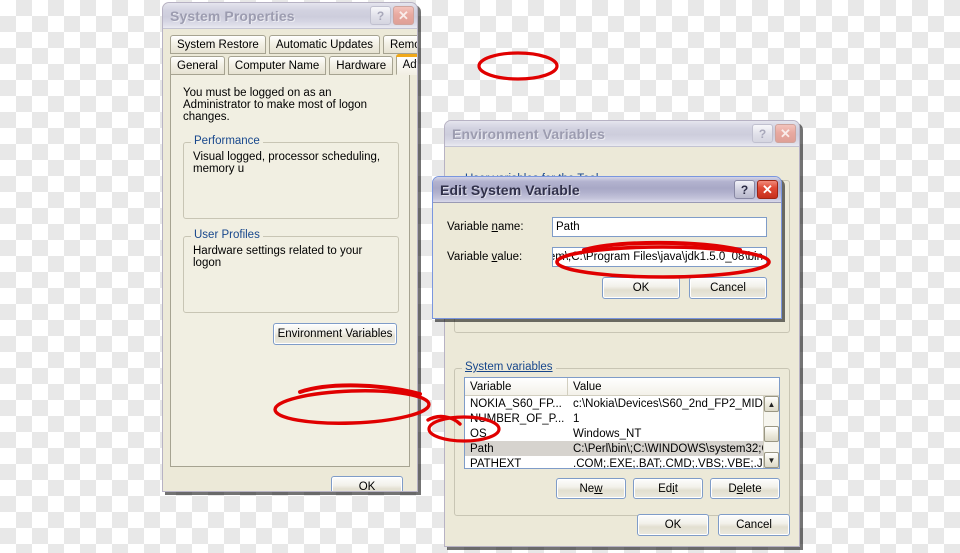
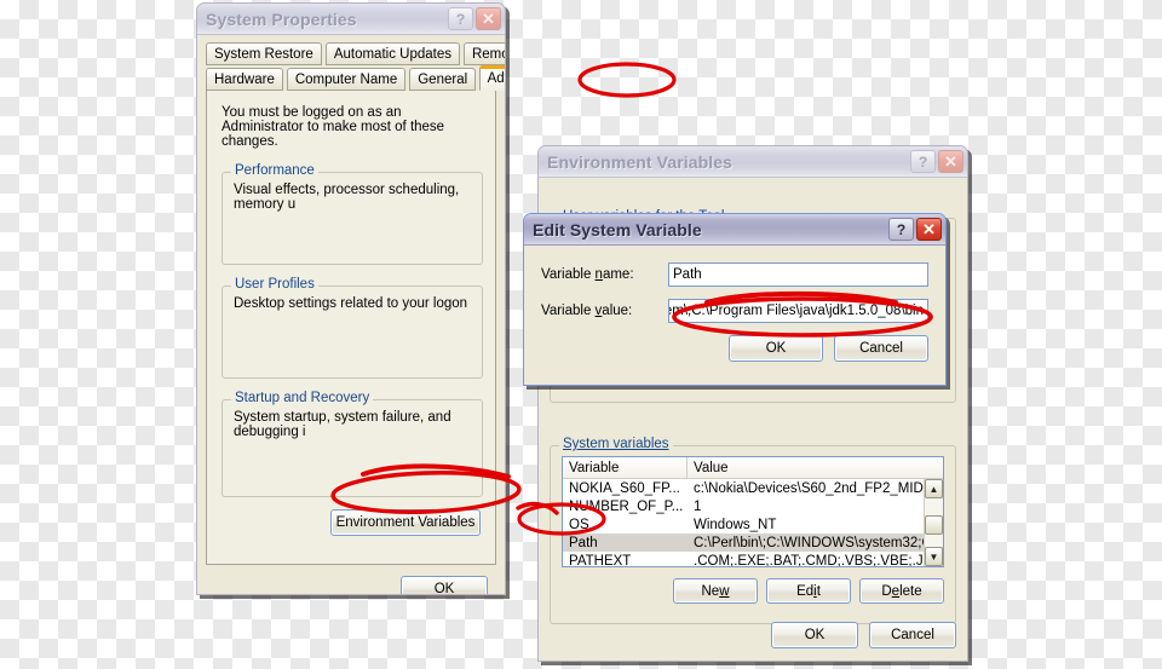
  System Properties
  ?
  ✕
  System Restore
  Automatic Updates
- General
+ Hardware
  Computer Name
- Hardware
+ General
- You must be logged on as an Administrator to make most of logon changes.
+ You must be logged on as an Administrator to make most of these changes.
  Performance
- Visual logged, processor scheduling, memory u
+ Visual effects, processor scheduling, memory u
  User Profiles
- Hardware settings related to your logon
+ Desktop settings related to your logon
+ Startup and Recovery
+ System startup, system failure, and debugging i
  Environment Variables
  OK
  Environment Variables
  ?
  ✕
  System variables
  Variable
  Value
  NOKIA_S60_FP...
  c:\Nokia\Devices\S60_2nd_FP2_MID
  MBER_OF_P...
  1
  OS
  Windows_NT
  Path
  C:\Perl\bin\;C:\WINDOWS\system32;
  PATHEXT
  .COM;.EXE;.BAT;.CMD;.VBS;.VBE;.J
  ▲
  ▼
  Ne
  w
  Ed
  i
  t
  D
  e
  lete
  OK
  Cancel
  Edit System Variable
  ?
  ✕
  Variable name:
  Path
  Variable value:
  e;C:\Program Files\java\jdk1.5.0_08\bi
  OK
  Cancel
